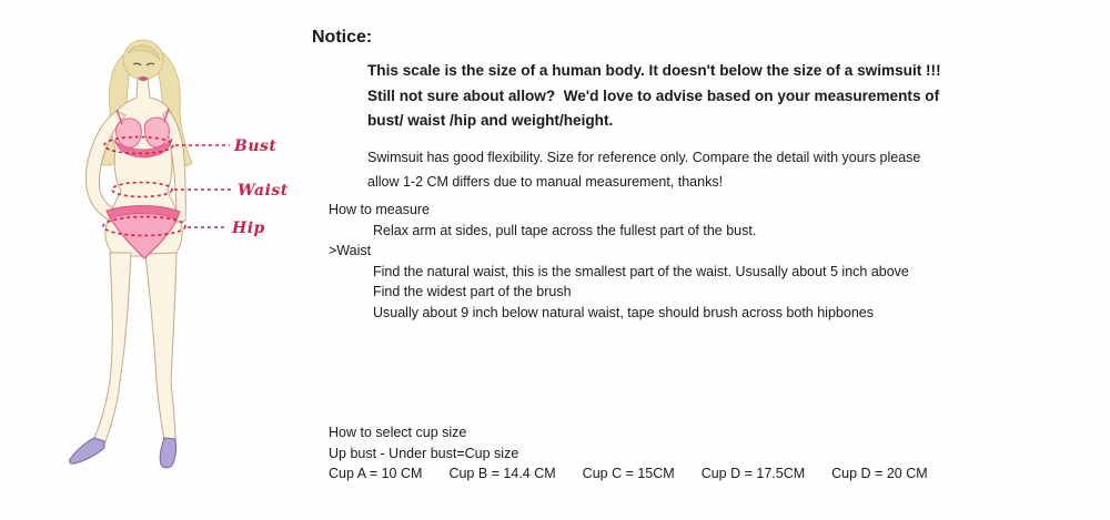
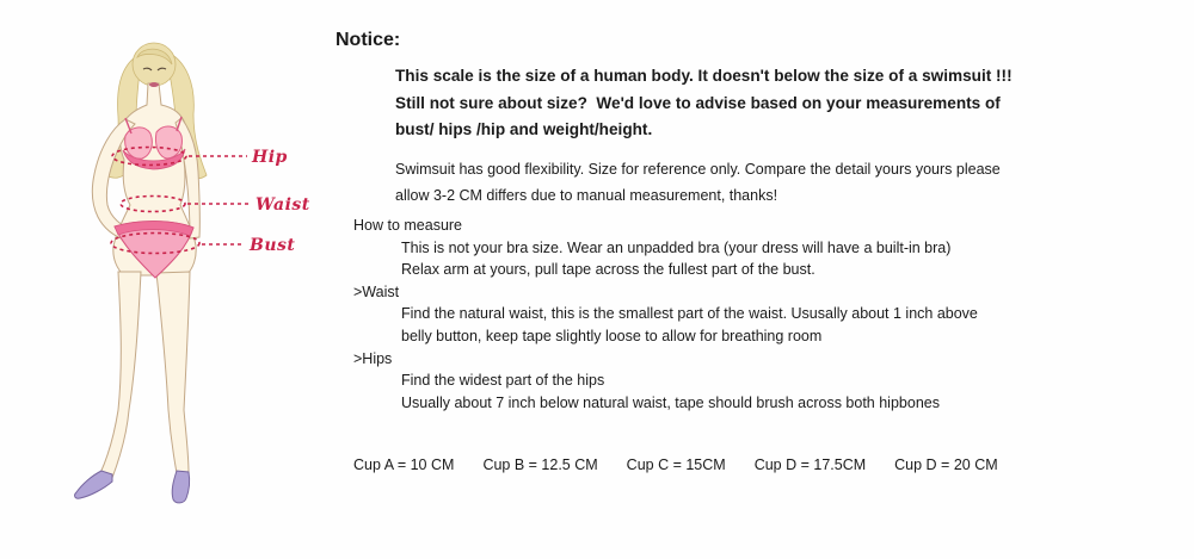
- Bust
+ Hip
  Waist
- Hip
+ Bust
  Notice:
  This scale is the size of a human body. It doesn't below the size of a swimsuit !!!
- Still not sure about allow? We'd love to advise based on your measurements of
+ Still not sure about size? We'd love to advise based on your measurements of
- bust/ waist /hip and weight/height.
+ bust/ hips /hip and weight/height.
- Swimsuit has good flexibility. Size for reference only. Compare the detail with yours please
+ Swimsuit has good flexibility. Size for reference only. Compare the detail yours yours please
- allow 1-2 CM differs due to manual measurement, thanks!
+ allow 3-2 CM differs due to manual measurement, thanks!
  How to measure
+ This is not your bra size. Wear an unpadded bra (your dress will have a built-in bra)
- Relax arm at sides, pull tape across the fullest part of the bust.
+ Relax arm at yours, pull tape across the fullest part of the bust.
  >Waist
- Find the natural waist, this is the smallest part of the waist. Ususally about 5 inch above
+ Find the natural waist, this is the smallest part of the waist. Ususally about 1 inch above
+ belly button, keep tape slightly loose to allow for breathing room
+ >Hips
- Find the widest part of the brush
+ Find the widest part of the hips
- Usually about 9 inch below natural waist, tape should brush across both hipbones
+ Usually about 7 inch below natural waist, tape should brush across both hipbones
- How to select cup size
- Up bust - Under bust=Cup size
  Cup A = 10 CM
- Cup B = 14.4 CM
+ Cup B = 12.5 CM
  Cup C = 15CM
  Cup D = 17.5CM
  Cup D = 20 CM
